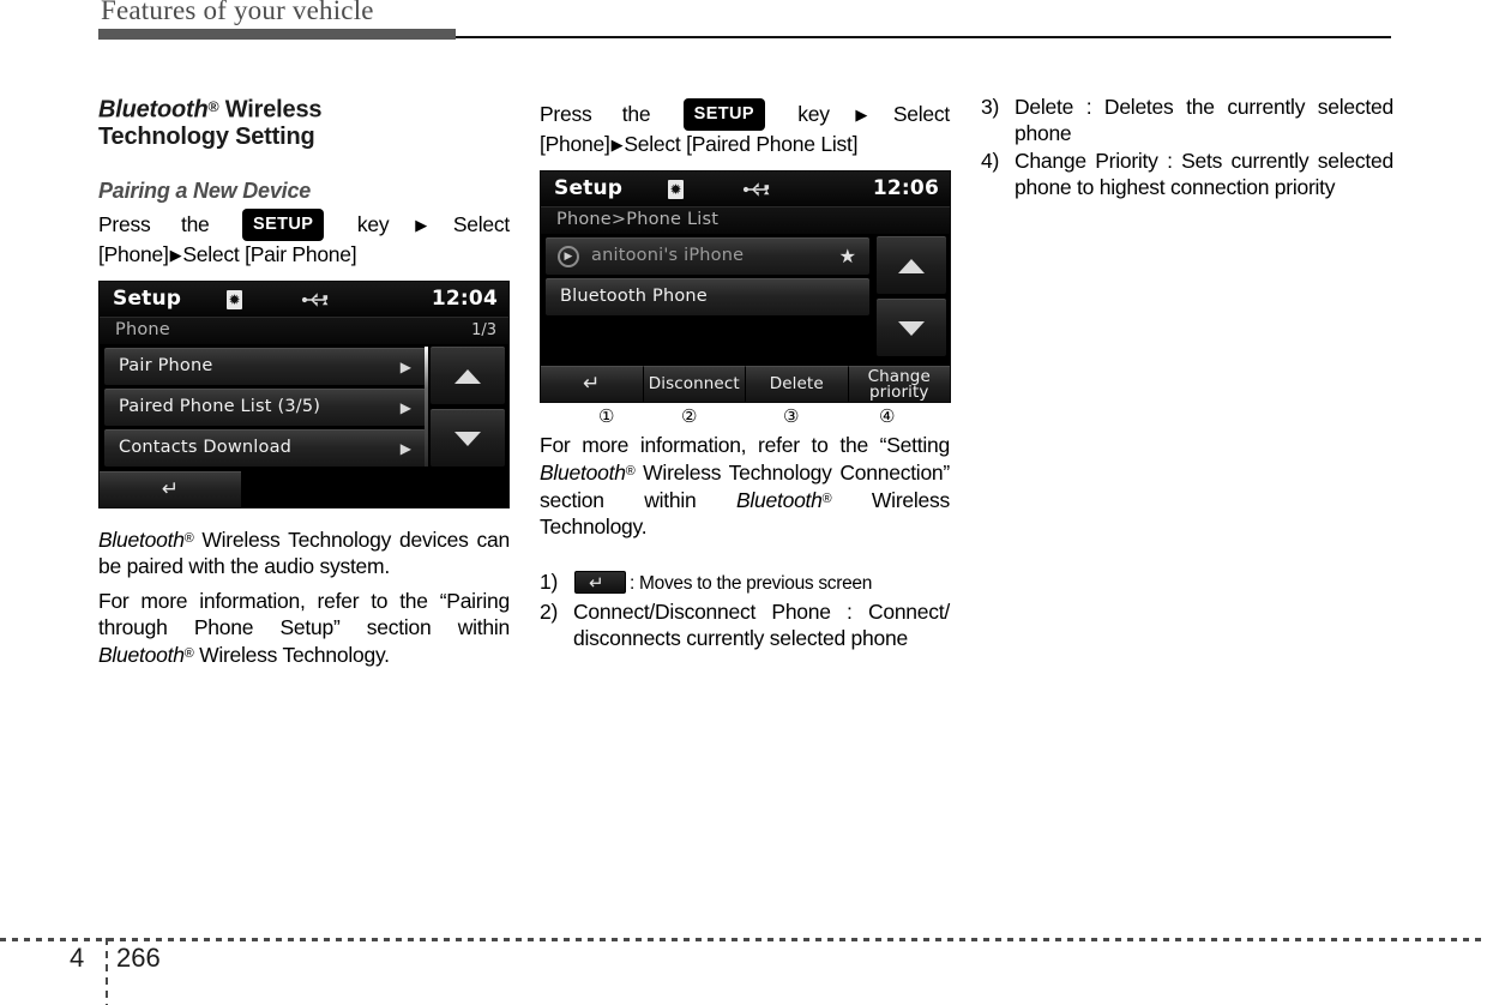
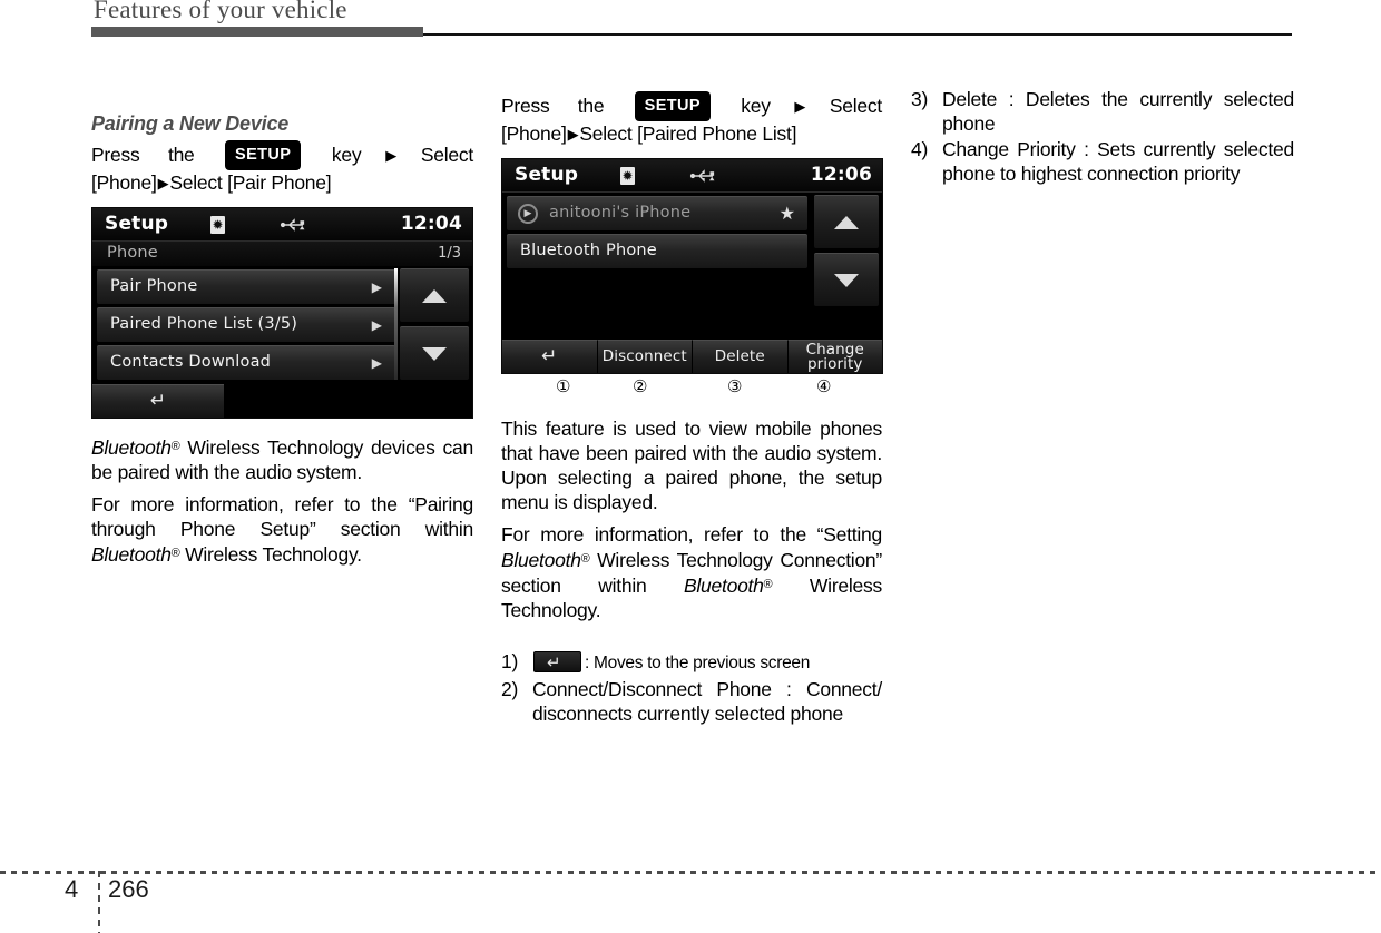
  Features of your vehicle
- Bluetooth® Wireless
- Technology Setting
  Pairing a New Device
  Press the SETUP key▶Select [Phone]▶Select [Pair Phone]
  Setup
  ✹
  12:04
  Phone
  1/3
  Pair Phone
  ▶
  Paired Phone List (3/5)
  ▶
  Contacts Download
  ▶
  ↵
  Bluetooth® Wireless Technology devices can be paired with the audio system.
  For more information, refer to the “Pairing through Phone Setup” section within Bluetooth® Wireless Technology.
  Press the SETUP key▶Select [Phone]▶Select [Paired Phone List]
  Setup
  ✹
  12:06
- Phone>Phone List
  ▶
  anitooni's iPhone
  ★
  Bluetooth Phone
  ↵
  Disconnect
  Delete
  Change
  priority
  ①
  ②
  ③
  ④
+ This feature is used to view mobile phones that have been paired with the audio system. Upon selecting a paired phone, the setup menu is displayed.
  For more information, refer to the “Setting Bluetooth® Wireless Technology Connection” section within Bluetooth® Wireless Technology.
  1)
  ↵
  : Moves to the previous screen
  2)
  Connect/Disconnect Phone : Connect/ disconnects currently selected phone
  3)
  Delete : Deletes the currently selected phone
  4)
  Change Priority : Sets currently selected phone to highest connection priority
  4
  266
